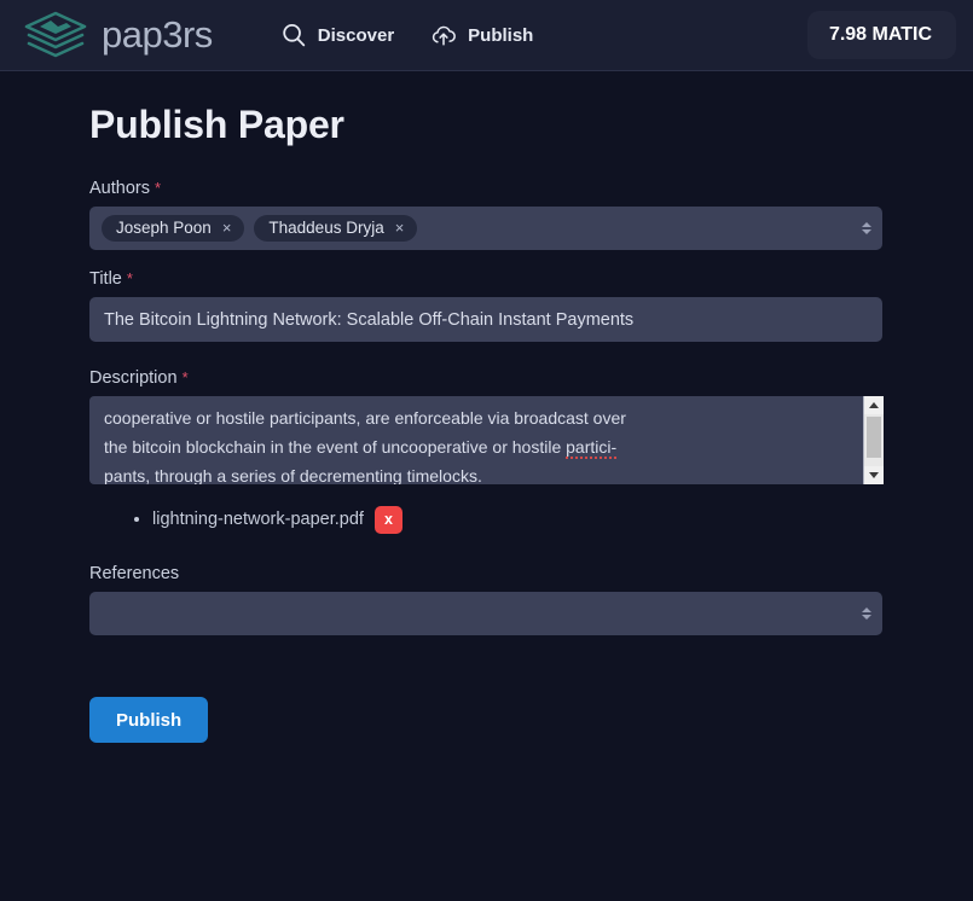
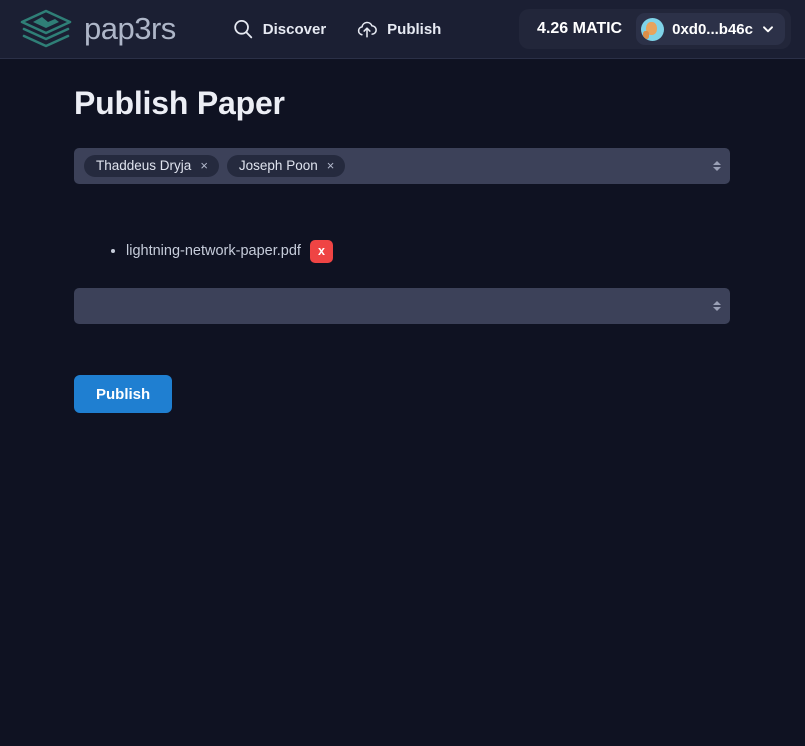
  pap3rs
  Discover
  Publish
- 7.98 MATIC
+ 4.26 MATIC
+ 0xd0...b46c
  Publish Paper
- Authors *
- Joseph Poon
+ Thaddeus Dryja
  ×
- Thaddeus Dryja
+ Joseph Poon
  ×
- Title *
- The Bitcoin Lightning Network: Scalable Off-Chain Instant Payments
- Description *
- cooperative or hostile participants, are enforceable via broadcast over
- the bitcoin blockchain in the event of uncooperative or hostile partici-
- pants, through a series of decrementing timelocks.
  lightning-network-paper.pdf x
- References
  Publish
